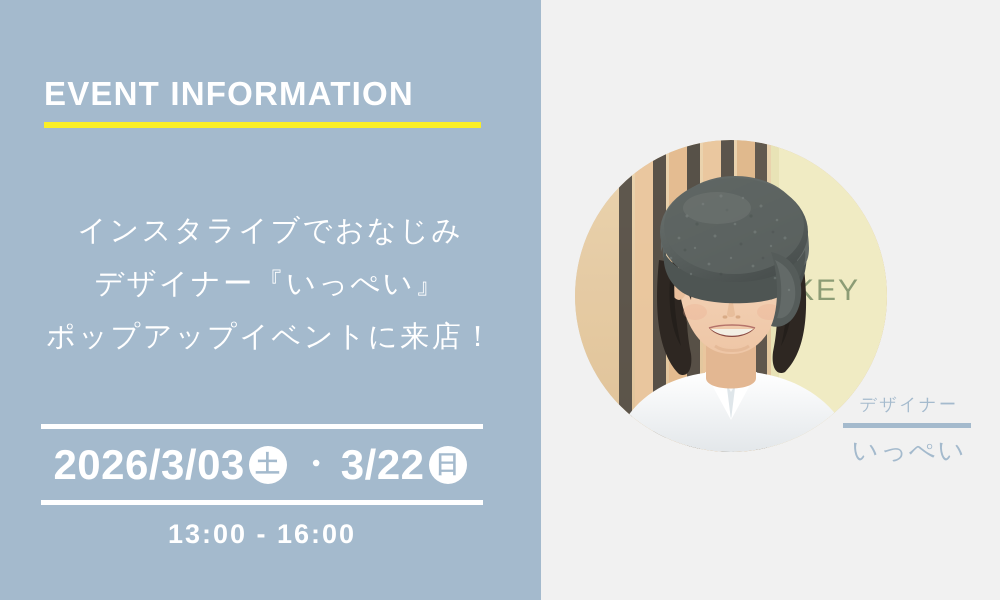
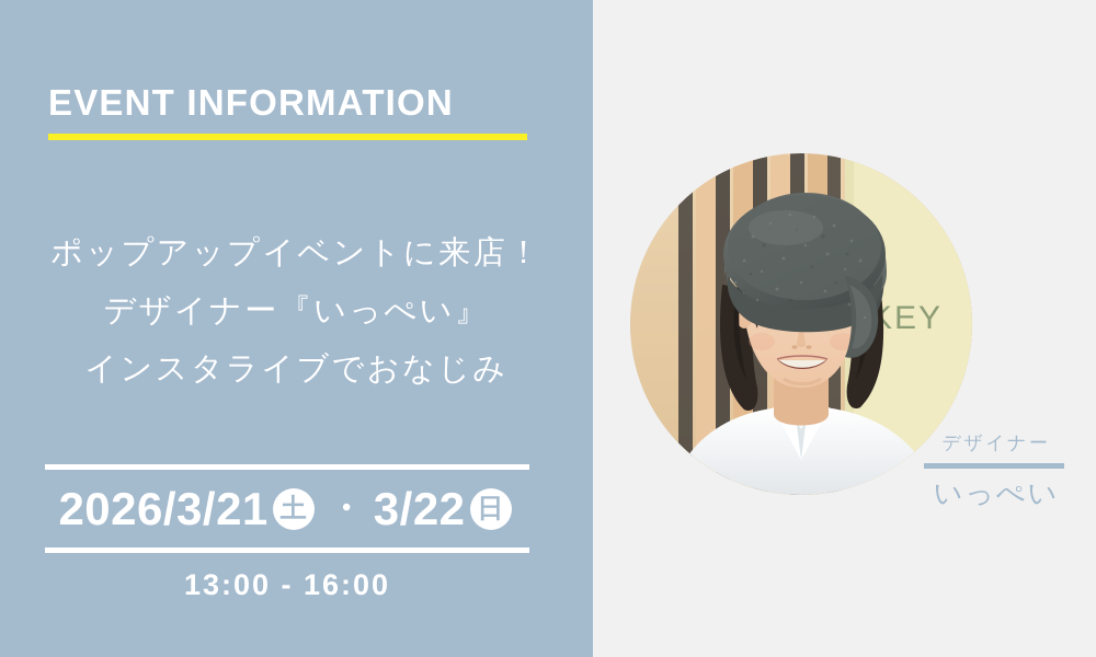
  EVENT INFORMATION
- インスタライブでおなじみ
+ ポップアップイベントに来店！
  デザイナー『いっぺい』
- ポップアップイベントに来店！
+ インスタライブでおなじみ
- 2026/3/03
+ 2026/3/21
  土
  ・
  3/22
  日
  13:00 - 16:00
  デザイナー
  いっぺい
